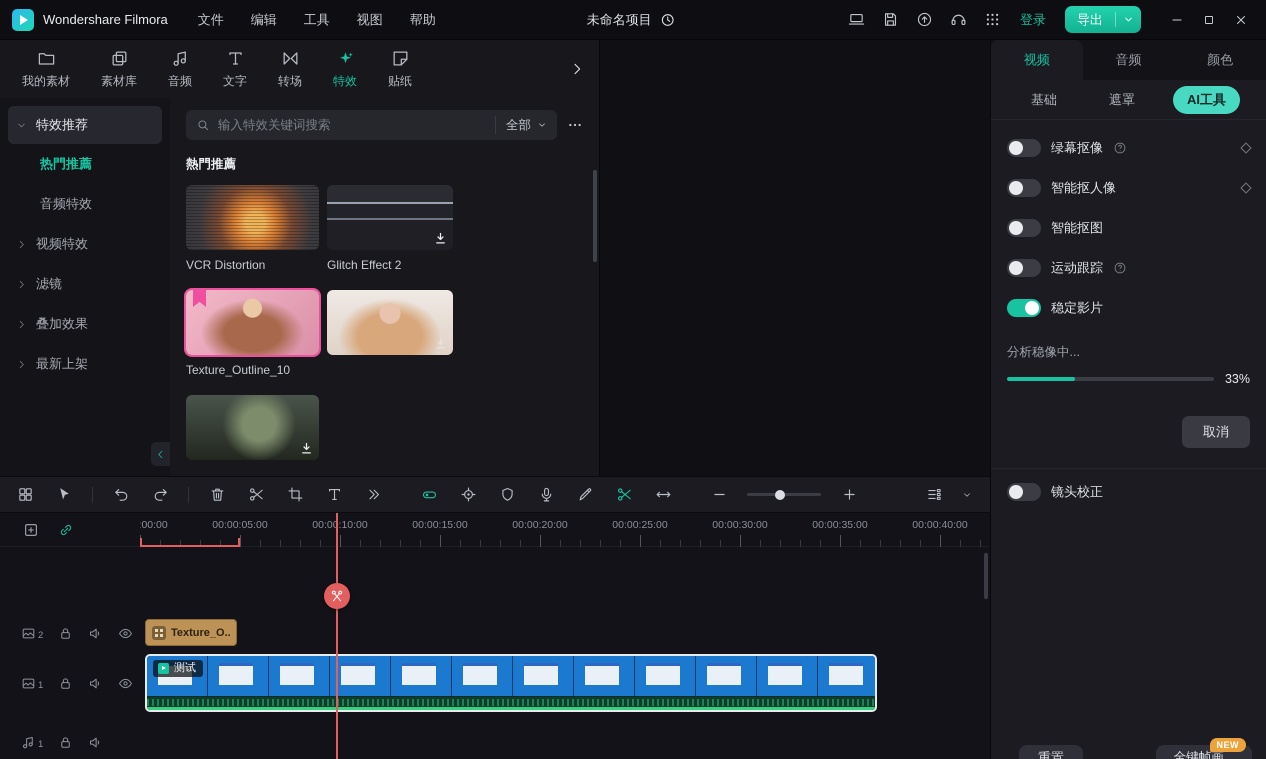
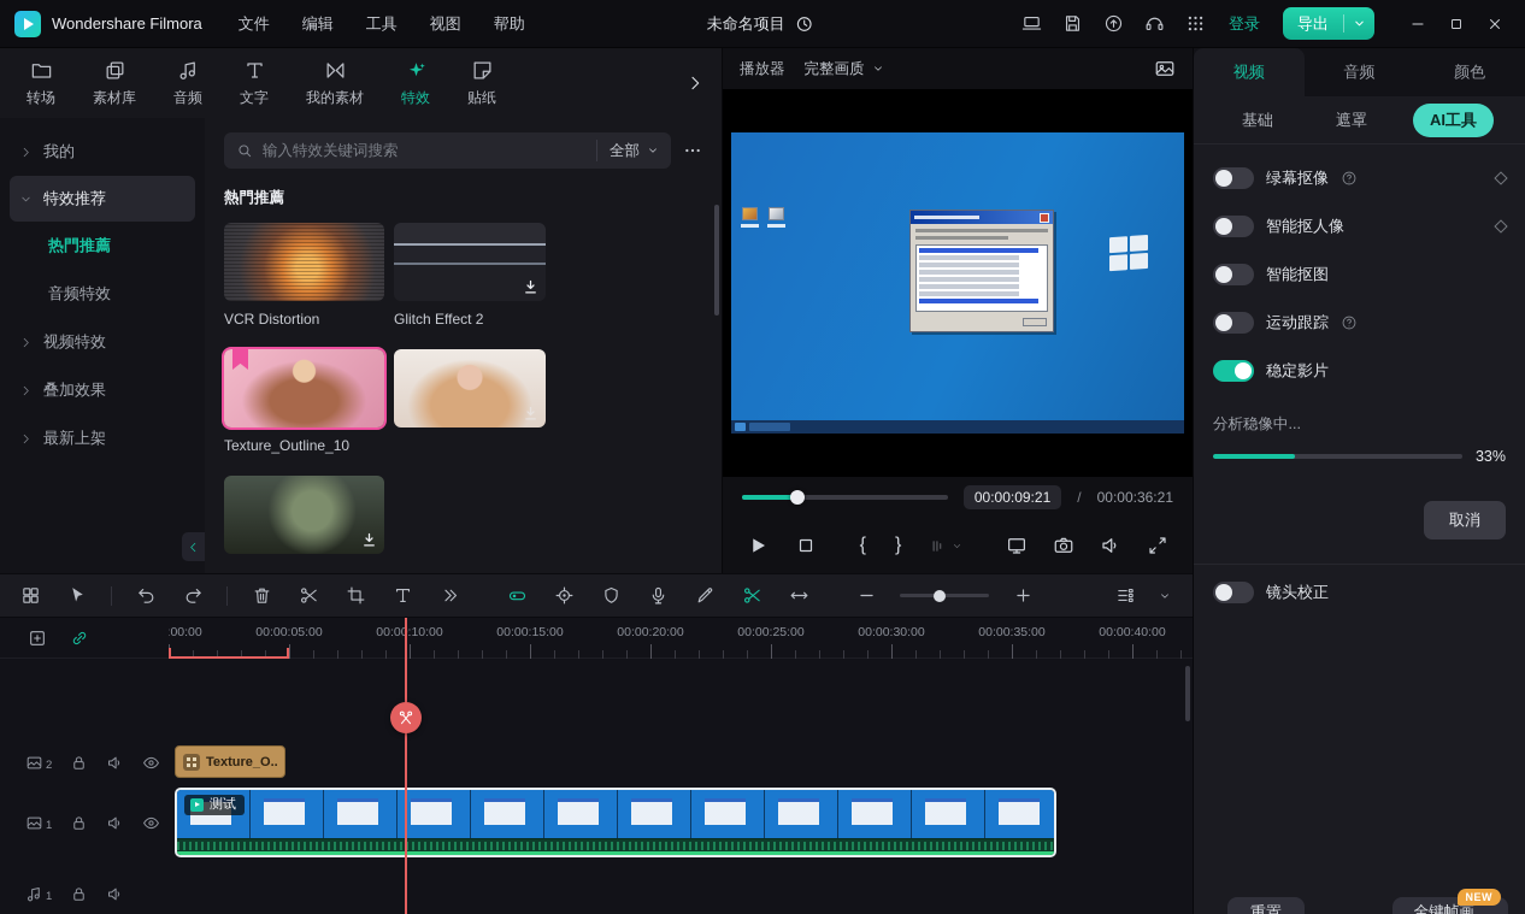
  Wondershare Filmora
  文件
  编辑
  工具
  视图
  帮助
  未命名项目
  登录
  导出
- 我的素材
+ 转场
  素材库
  音频
  文字
- 转场
+ 我的素材
  特效
  贴纸
+ 我的
  特效推荐
  热門推薦
  音频特效
  视频特效
- 滤镜
  叠加效果
  最新上架
  输入特效关键词搜索
  全部
  熱門推薦
  VCR Distortion
  Glitch Effect 2
  Texture_Outline_10
+ 播放器
+ 完整画质
+ 00:00:09:21
+ /
+ 00:00:36:21
+ {
+ }
  00:00:05:00
  00:0:10:00
  00:00:15:00
  00:00:20:00
  00:00:25:00
  00:00:30:00
  00:00:35:00
  00:00:40:00
  2
  Texture_O..
  1
  测试
  1
  视频
  音频
  颜色
  基础
  遮罩
  AI工具
  绿幕抠像
  智能抠人像
  智能抠图
  运动跟踪
  稳定影片
  分析稳像中...
  33%
  取消
  镜头校正
  重置
  全键帧画...
  NEW
